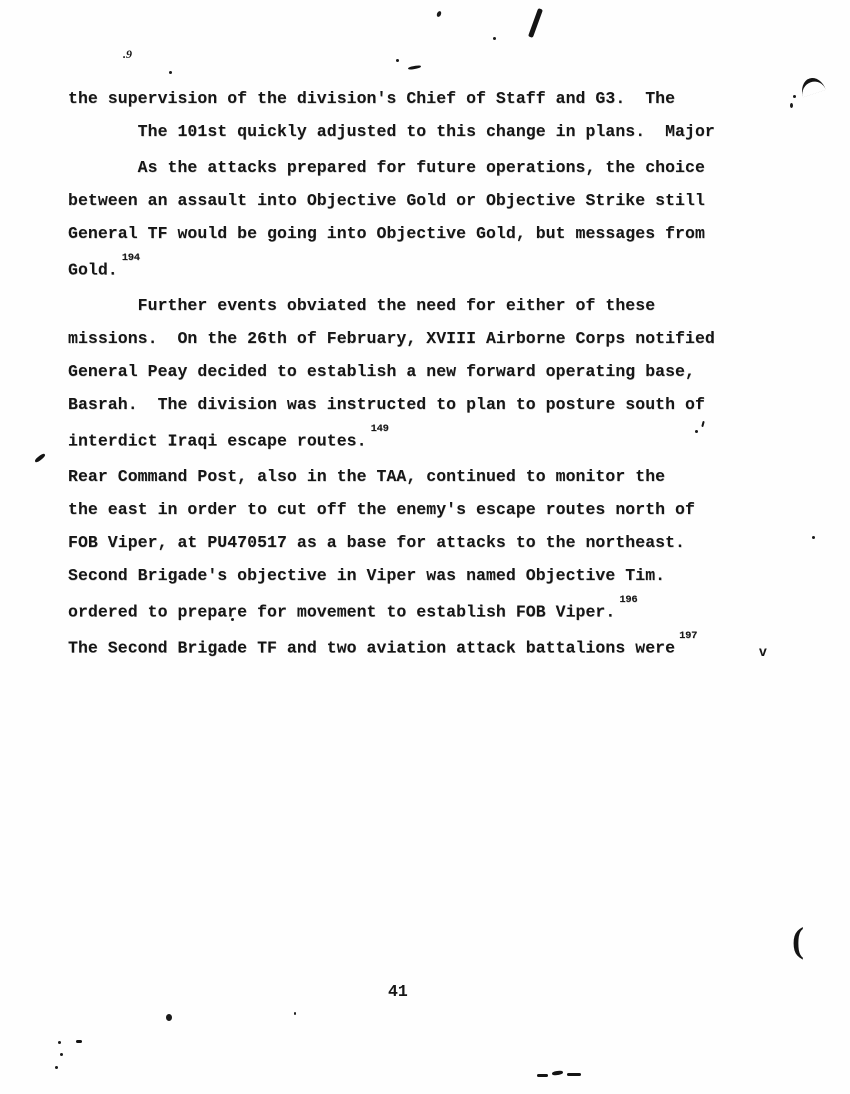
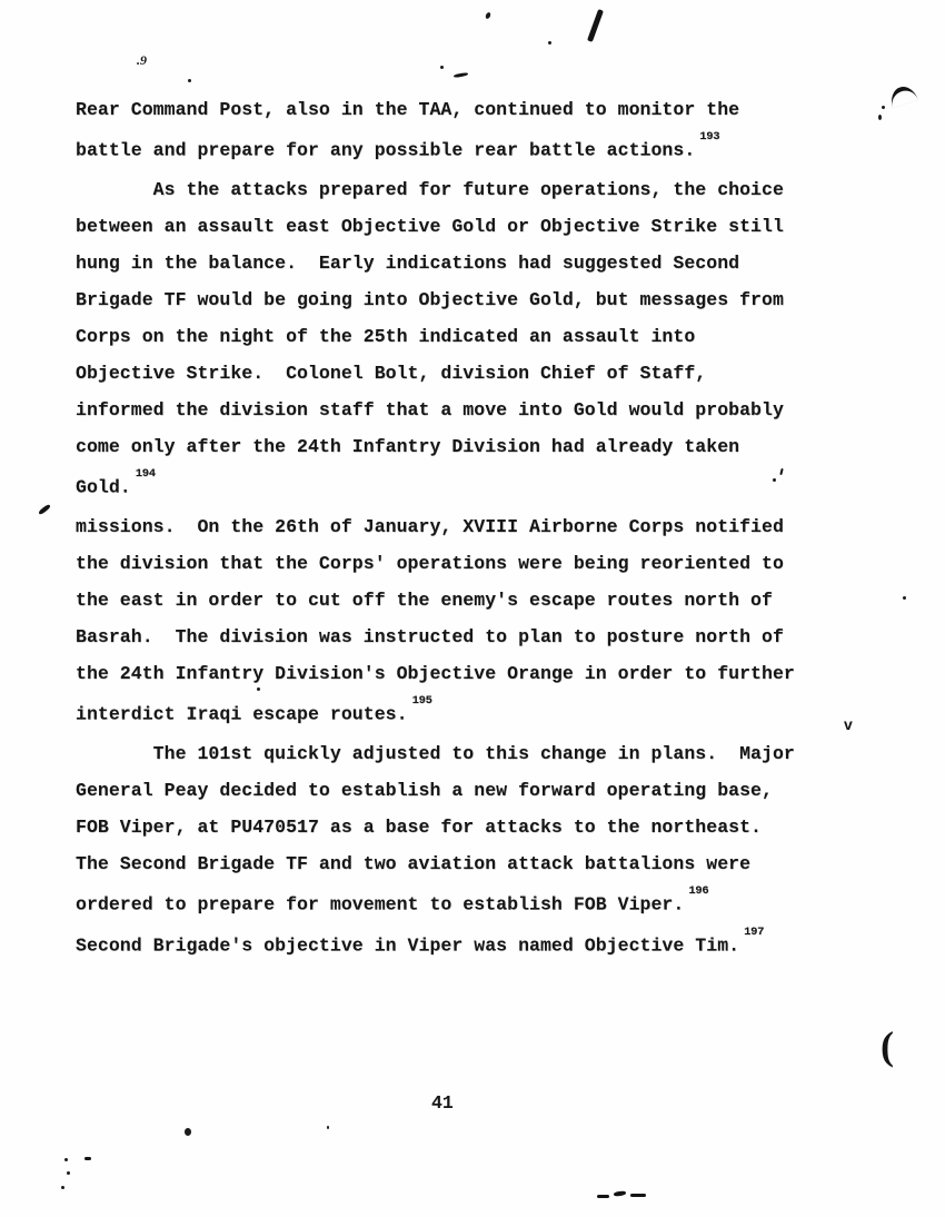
- the supervision of the division's Chief of Staff and G3. The
- The 101st quickly adjusted to this change in plans. Major
+ Rear Command Post, also in the TAA, continued to monitor the
+ battle and prepare for any possible rear battle actions.193
  As the attacks prepared for future operations, the choice
- between an assault into Objective Gold or Objective Strike still
+ between an assault east Objective Gold or Objective Strike still
+ hung in the balance. Early indications had suggested Second
- General TF would be going into Objective Gold, but messages from
+ Brigade TF would be going into Objective Gold, but messages from
+ Corps on the night of the 25th indicated an assault into
+ Objective Strike. Colonel Bolt, division Chief of Staff,
+ informed the division staff that a move into Gold would probably
+ come only after the 24th Infantry Division had already taken
  Gold.194
- Further events obviated the need for either of these
- missions. On the 26th of February, XVIII Airborne Corps notified
+ missions. On the 26th of January, XVIII Airborne Corps notified
+ the division that the Corps' operations were being reoriented to
- General Peay decided to establish a new forward operating base,
+ the east in order to cut off the enemy's escape routes north of
- Basrah. The division was instructed to plan to posture south of
+ Basrah. The division was instructed to plan to posture north of
+ the 24th Infantry Division's Objective Orange in order to further
- interdict Iraqi escape routes.149
+ interdict Iraqi escape routes.195
- Rear Command Post, also in the TAA, continued to monitor the
+ The 101st quickly adjusted to this change in plans. Major
- the east in order to cut off the enemy's escape routes north of
+ General Peay decided to establish a new forward operating base,
  FOB Viper, at PU470517 as a base for attacks to the northeast.
- Second Brigade's objective in Viper was named Objective Tim.
+ The Second Brigade TF and two aviation attack battalions were
  ordered to prepare for movement to establish FOB Viper.196
- The Second Brigade TF and two aviation attack battalions were197
+ Second Brigade's objective in Viper was named Objective Tim.197
  41
  .9
  v
  (
